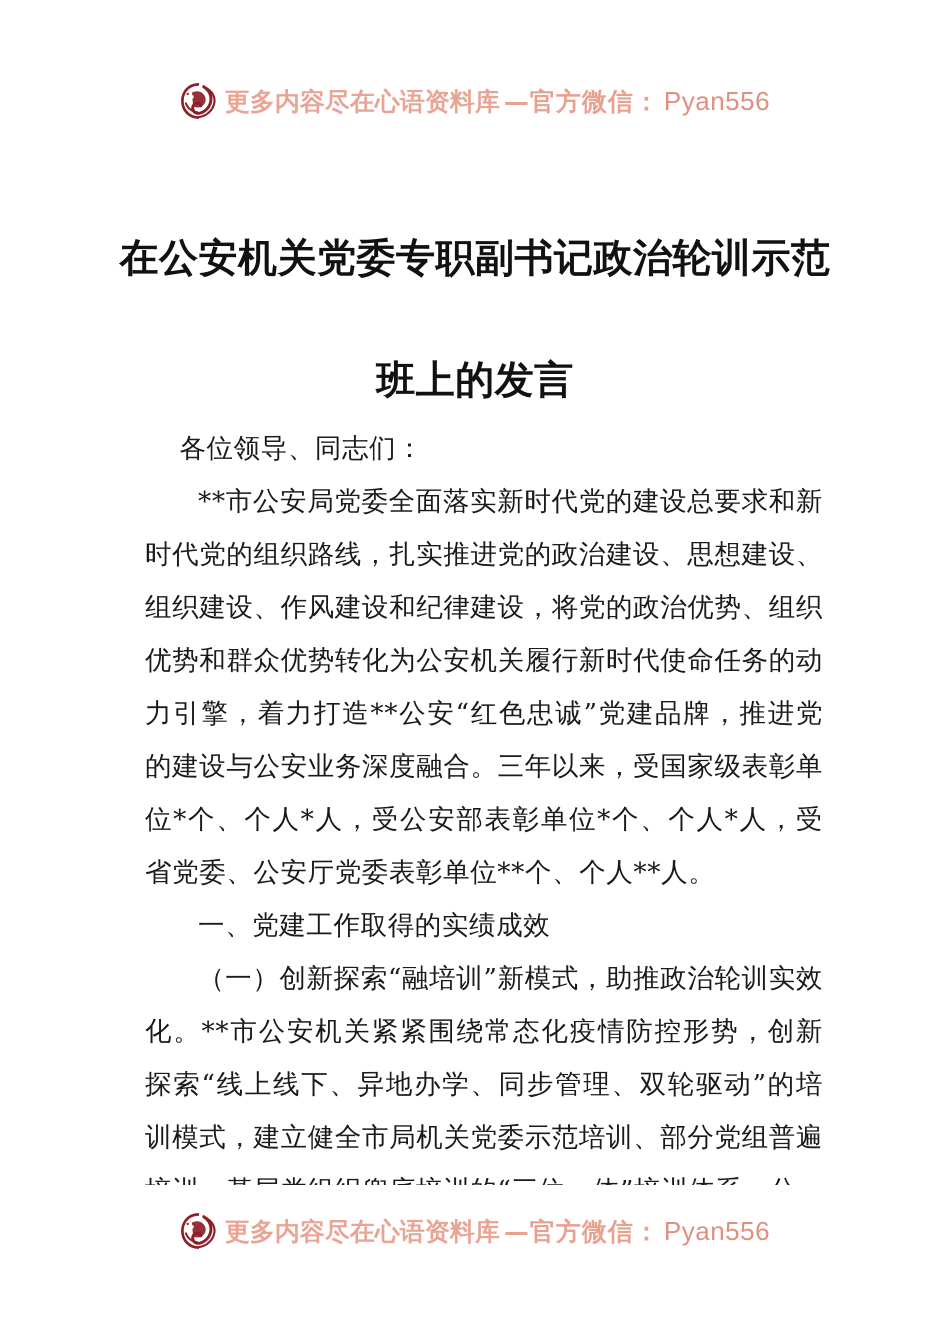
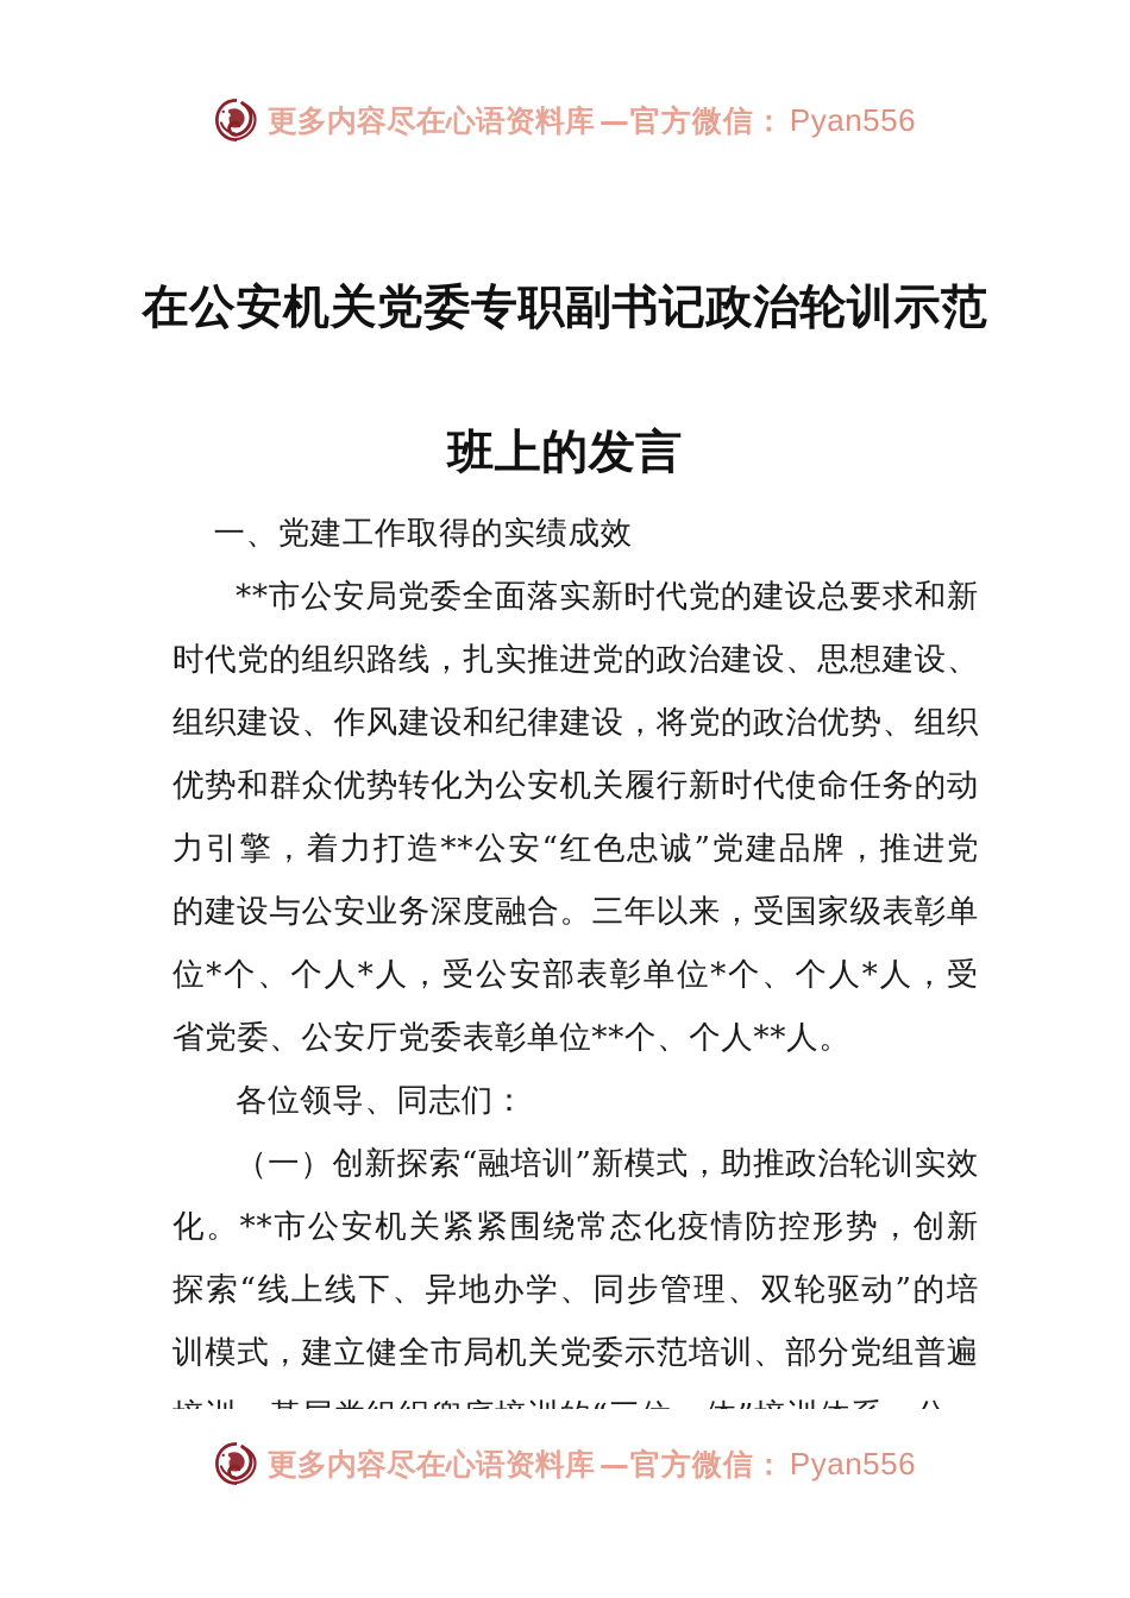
  更多内容尽在心语资料库
  —官方微信：
  Pyan556
  在公安机关党委专职副书记政治轮训示范
  班上的发言
- 各位领导、同志们：
+ 一、党建工作取得的实绩成效
  **市公安局党委全面落实新时代党的建设总要求和新时代党的组织路线，扎实推进党的政治建设、思想建设、组织建设、作风建设和纪律建设，将党的政治优势、组织优势和群众优势转化为公安机关履行新时代使命任务的动力引擎，着力打造**公安“红色忠诚”党建品牌，推进党的建设与公安业务深度融合。三年以来，受国家级表彰单位*个、个人*人，受公安部表彰单位*个、个人*人，受省党委、公安厅党委表彰单位**个、个人**人。
- 一、党建工作取得的实绩成效
+ 各位领导、同志们：
  （一）创新探索“融培训”新模式，助推政治轮训实效化。**市公安机关紧紧围绕常态化疫情防控形势，创新探索“线上线下、异地办学、同步管理、双轮驱动”的培训模式，建立健全市局机关党委示范培训、部分党组普遍
  更多内容尽在心语资料库
  —官方微信：
  Pyan556
